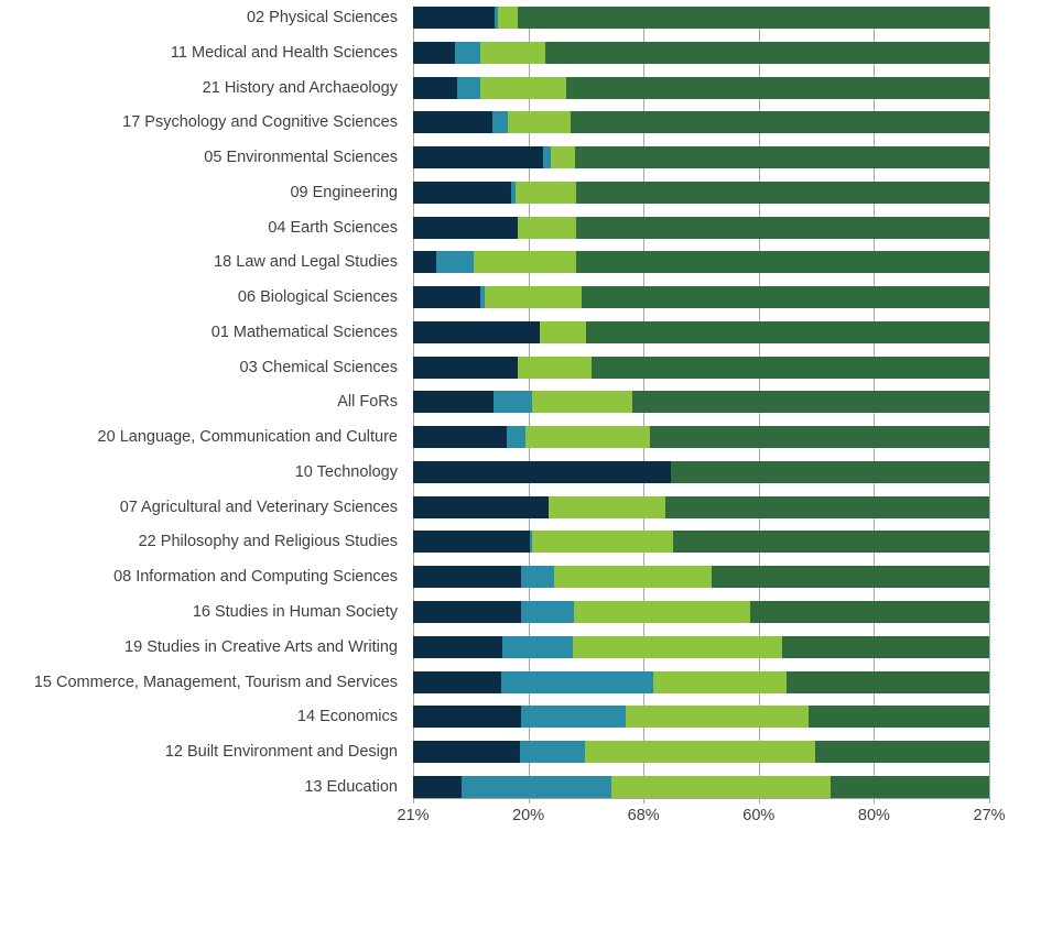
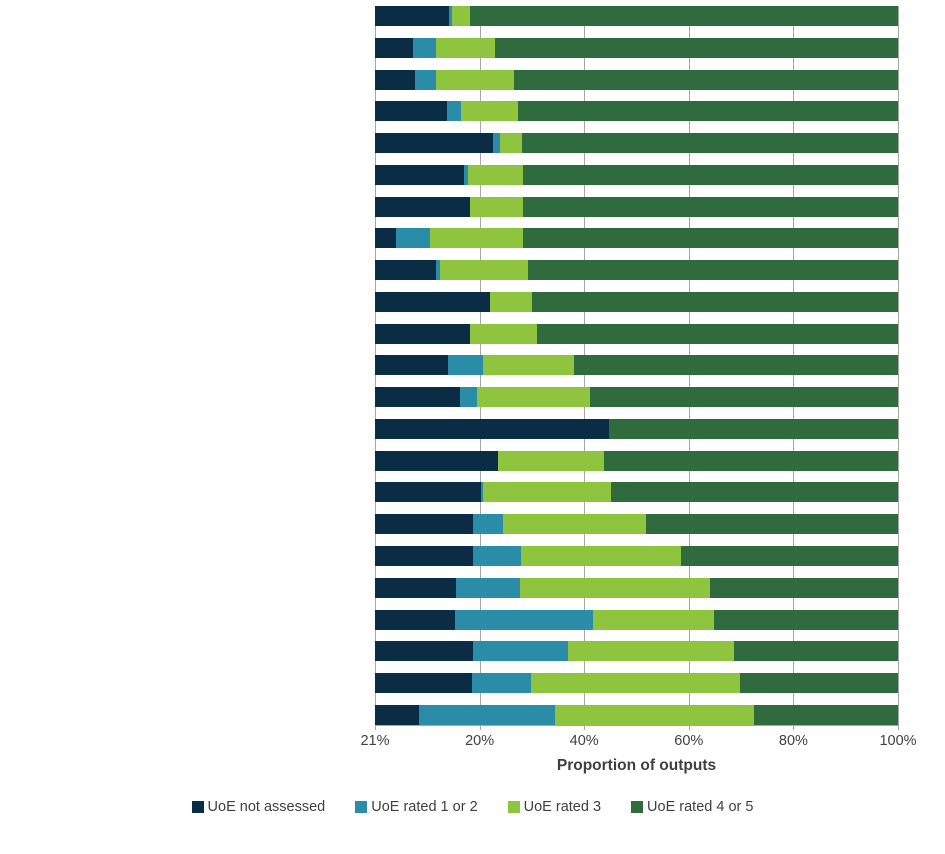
- 02 Physical Sciences
- 11 Medical and Health Sciences
- 21 History and Archaeology
- 17 Psychology and Cognitive Sciences
- 05 Environmental Sciences
- 09 Engineering
- 04 Earth Sciences
- 18 Law and Legal Studies
- 06 Biological Sciences
- 01 Mathematical Sciences
- 03 Chemical Sciences
- All FoRs
- 20 Language, Communication and Culture
- 10 Technology
- 07 Agricultural and Veterinary Sciences
- 22 Philosophy and Religious Studies
- 08 Information and Computing Sciences
- 16 Studies in Human Society
- 19 Studies in Creative Arts and Writing
- 15 Commerce, Management, Tourism and Services
- 14 Economics
- 12 Built Environment and Design
- 13 Education
  21%
  20%
- 68%
+ 40%
  60%
  80%
- 27%
+ 100%
+ Proportion of outputs
+ UoE not assessed
+ UoE rated 1 or 2
+ UoE rated 3
+ UoE rated 4 or 5
